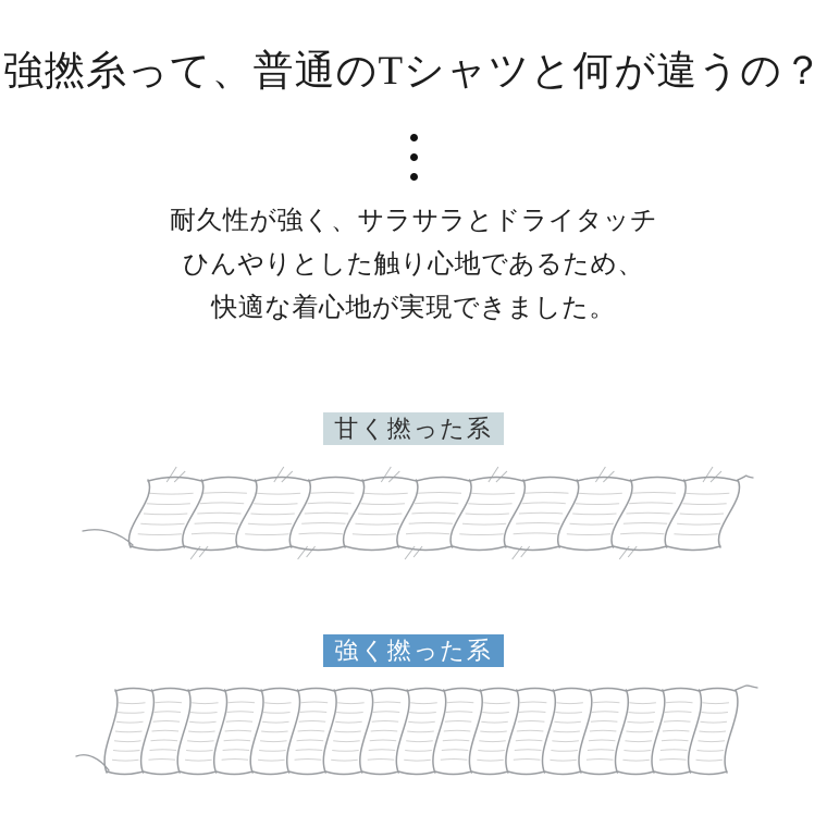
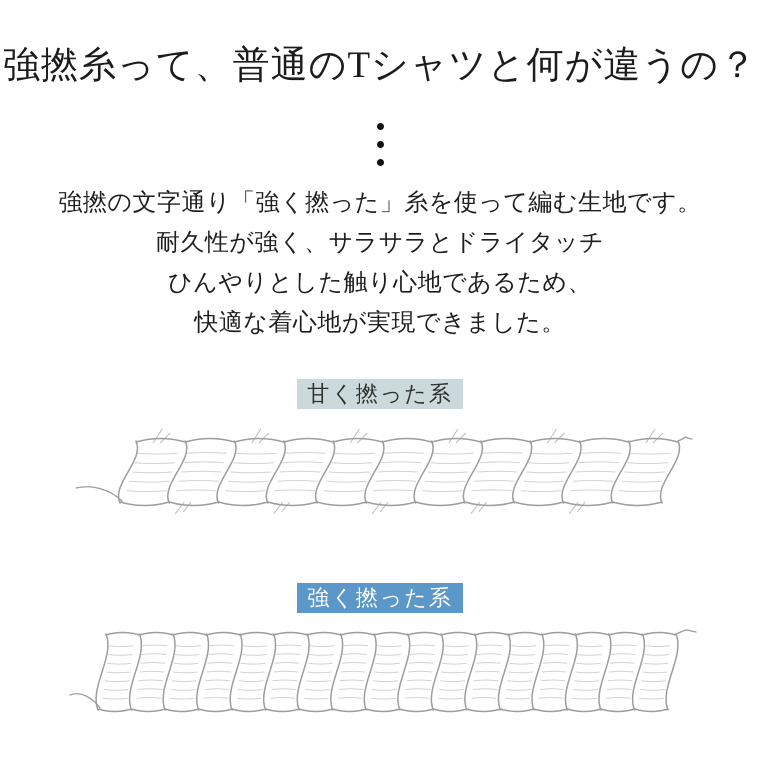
  強撚糸って、普通のTシャツと何が違うの？
+ 強撚の文字通り「強く撚った」糸を使って編む生地です。
  耐久性が強く、サラサラとドライタッチ
  ひんやりとした触り心地であるため、
  快適な着心地が実現できました。
  甘く撚った系
  強く撚った系
